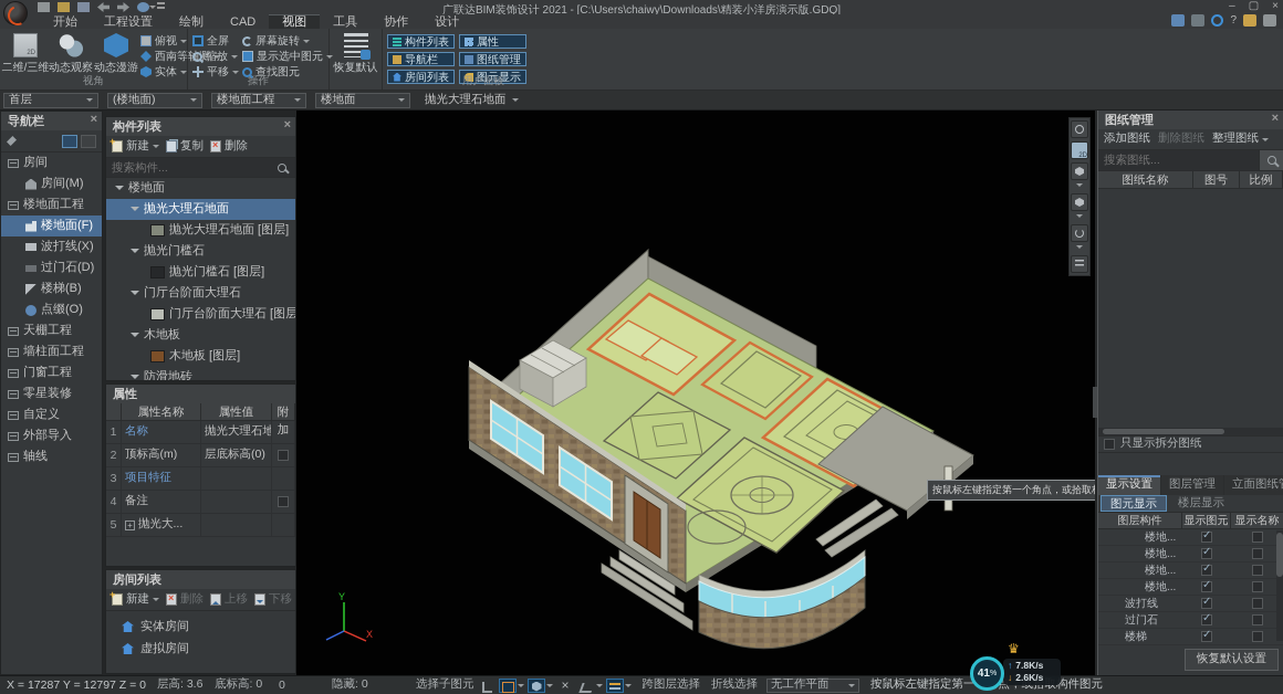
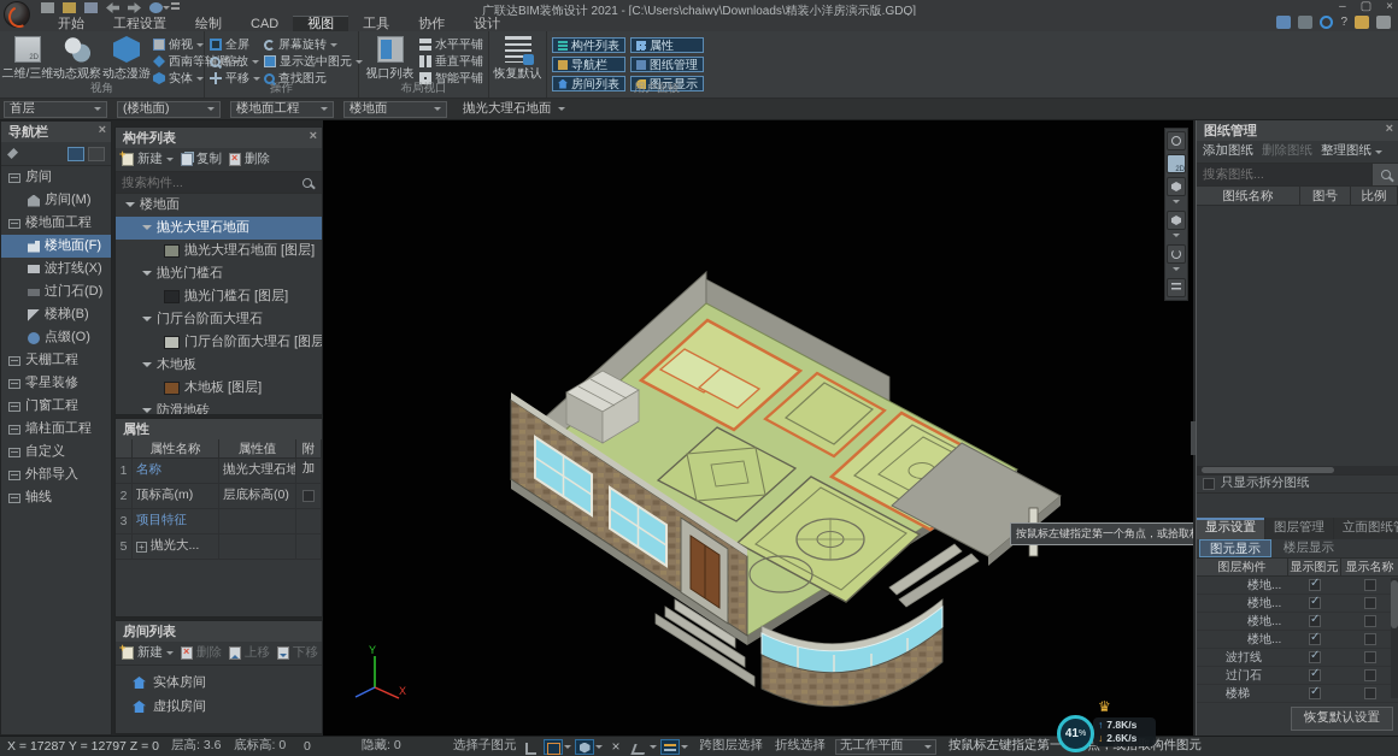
  广联达BIM装饰设计 2021 - [C:\Users\chaiwy\Downloads\精装小洋房演示版.GDQ]
  –
  ▢
  ×
  ?
  开始
  工程设置
  绘制
  CAD
  视图
  工具
  协作
  设计
  二维/三维
  动态观察
  动态漫游
  俯视
  西南等测
  实体
  视角
  全屏
  缩放
  平移
  屏幕旋转
  显示选中图元
  查找图元
  操作
+ 视口列表
+ 水平平铺
+ 垂直平铺
+ 智能平铺
+ 布局视口
  恢复默认
  构件列表
  属性
  导航栏
  图纸管理
  房间列表
  图元显示
  用户面板
  首层
  (楼地面)
  楼地面工程
  楼地面
  抛光大理石地面
  导航栏
  ×
  房间
  房间(M)
  楼地面工程
  楼地面(F)
  波打线(X)
  过门石(D)
  楼梯(B)
  点缀(O)
  天棚工程
- 墙柱面工程
+ 零星装修
  门窗工程
- 零星装修
+ 墙柱面工程
  自定义
  外部导入
  轴线
  构件列表
  ×
  新建
  复制
  删除
  搜索构件...
  楼地面
  抛光大理石地面
  抛光大理石地面 [图层]
  抛光门槛石
  抛光门槛石 [图层]
  门厅台阶面大理石
  门厅台阶面大理石 [图层
  木地板
  木地板 [图层]
  防滑地砖
  属性
  属性名称
  属性值
  附加
  1
  名称
  抛光大理石地
  2
  顶标高(m)
  层底标高(0)
  3
  项目特征
- 4
- 备注
  5
  +
  抛光大...
  房间列表
  新建
  删除
  上移
  下移
  实体房间
  虚拟房间
  按鼠标左键指定第一个角点，或拾取
  Y
  X
  图纸管理
  ×
  添加图纸
  删除图纸
  整理图纸
  搜索图纸...
  图纸名称
  图号
  比例
  只显示拆分图纸
  显示设置
  图层管理
  图元显示
  楼层显示
  图层构件
  显示图元
  显示名称
  楼地...
  楼地...
  楼地...
  楼地...
  波打线
  过门石
  楼梯
  恢复默认设置
  X = 17287 Y = 12797 Z = 0
  层高: 3.6
  底标高: 0
  0
  隐藏: 0
  选择子图元
  跨图层选择
  折线选择
  无工作平面
  ♛
  ↑
  7.8K/s
  ↓
  2.6K/s
  41
